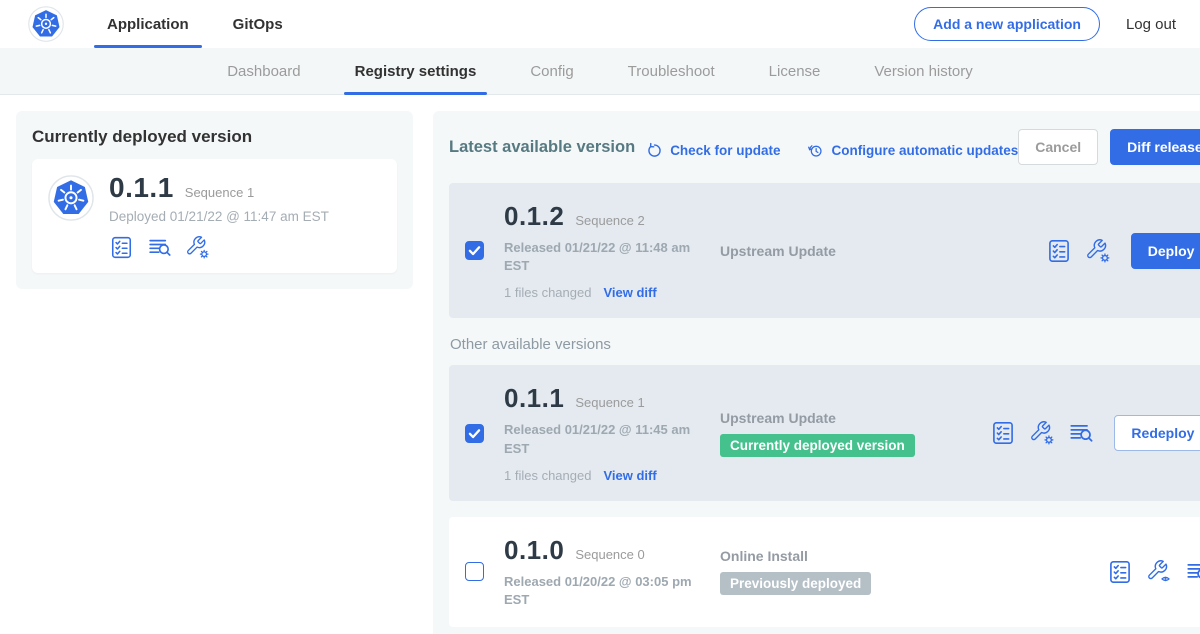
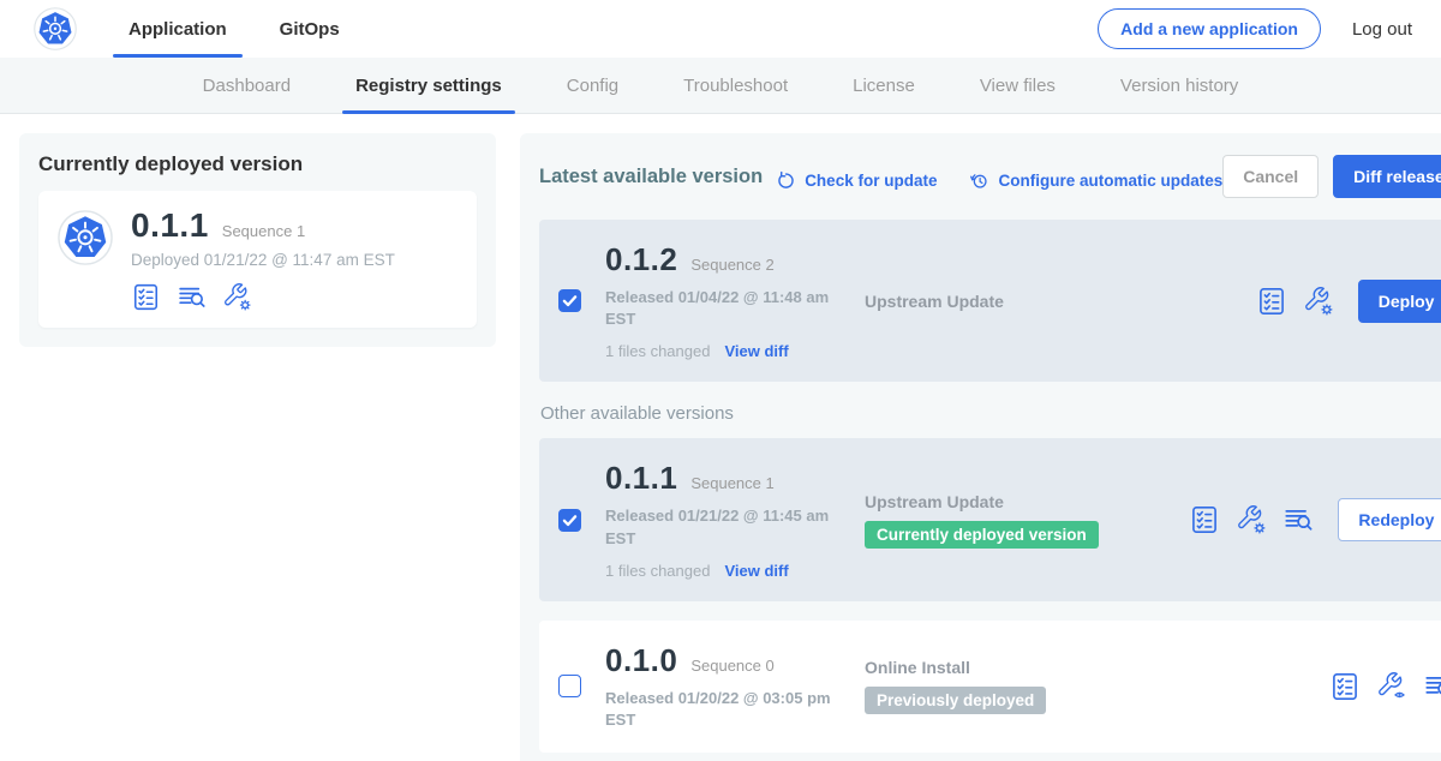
  Application
  GitOps
  Add a new application
  Log out
  Dashboard
  Registry settings
  Config
  Troubleshoot
  License
+ View files
  Version history
  Currently deployed version
  0.1.1
  Sequence 1
  Deployed 01/21/22 @ 11:47 am EST
  Latest available version
  Check for update
  Configure automatic updates
  Cancel
  Diff release
  0.1.2
  Sequence 2
- Released 01/21/22 @ 11:48 am EST
+ Released 01/04/22 @ 11:48 am EST
  1 files changed
  View diff
  Upstream Update
  Deploy
  Other available versions
  0.1.1
  Sequence 1
  Released 01/21/22 @ 11:45 am EST
  1 files changed
  View diff
  Upstream Update
  Currently deployed version
  Redeploy
  0.1.0
  Sequence 0
  Released 01/20/22 @ 03:05 pm EST
  Online Install
  Previously deployed
